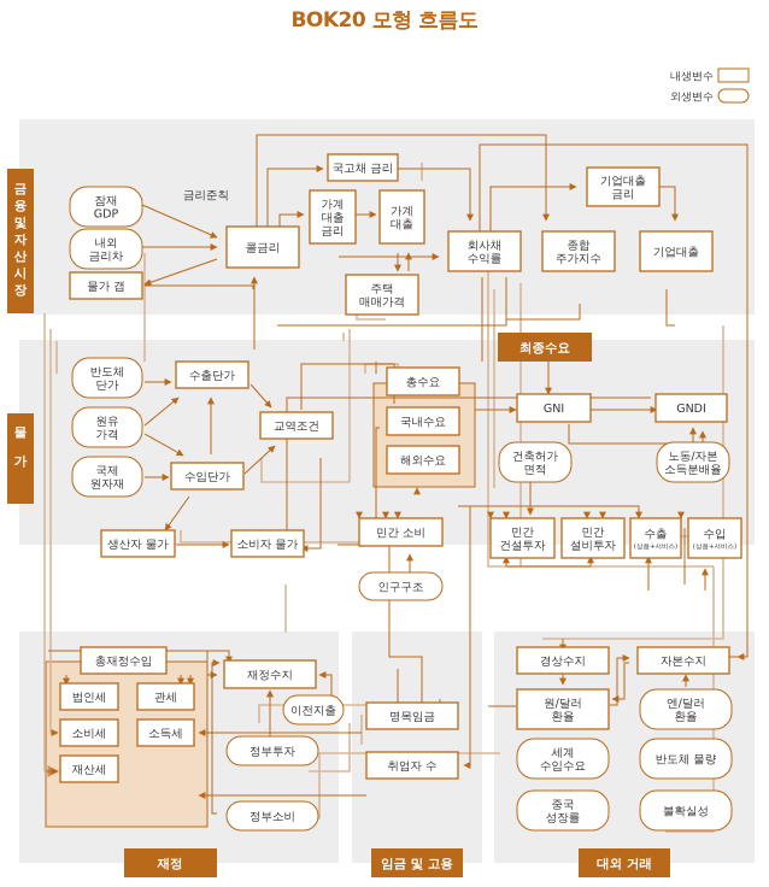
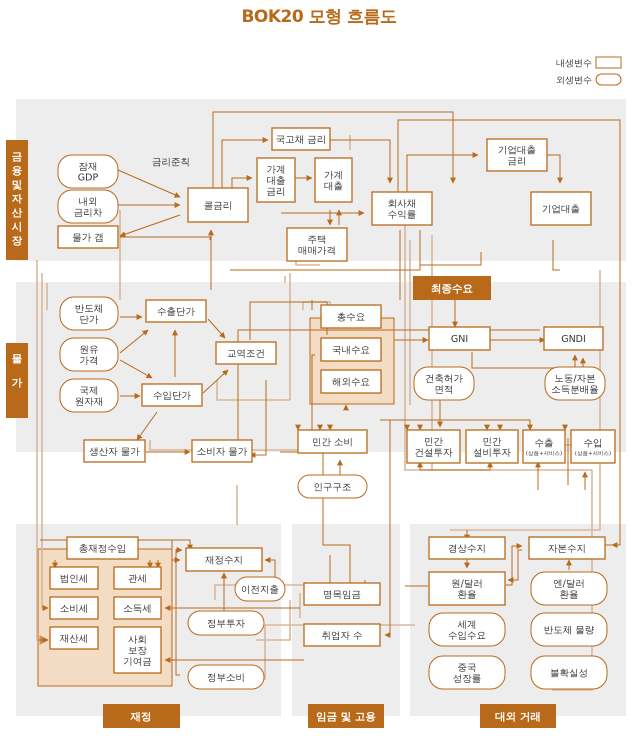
  BOK20 모형 흐름도
  내생변수
  외생변수
  금융및자산시장
  물가
  최종수요
  재정
  임금 및 고용
  대외 거래
  금리준칙
  잠재
  GDP
  내외
  금리차
  물가 갭
  콜금리
  국고채 금리
  가계
  대출
  금리
  가계
  대출
  주택
  매매가격
  회사채
  수익률
- 종합
- 주가지수
  기업대출
  금리
  기업대출
  반도체
  단가
  원유
  가격
  국제
  원자재
  수출단가
  수입단가
  교역조건
  생산자 물가
  소비자 물가
  총수요
  국내수요
  해외수요
  GNI
  GNDI
  건축허가
  면적
  노동/자본
  소득분배율
  민간 소비
  민간
  건설투자
  민간
  설비투자
  수출
  수입
  인구구조
  총재정수입
  법인세
  관세
  소비세
  소득세
  재산세
+ 사회
+ 보장
+ 기여금
  재정수지
  이전지출
  정부투자
  정부소비
  명목임금
  취업자 수
  경상수지
  자본수지
  원/달러
  환율
  엔/달러
  환율
  세계
  수입수요
  반도체 물량
  중국
  성장률
  불확실성
